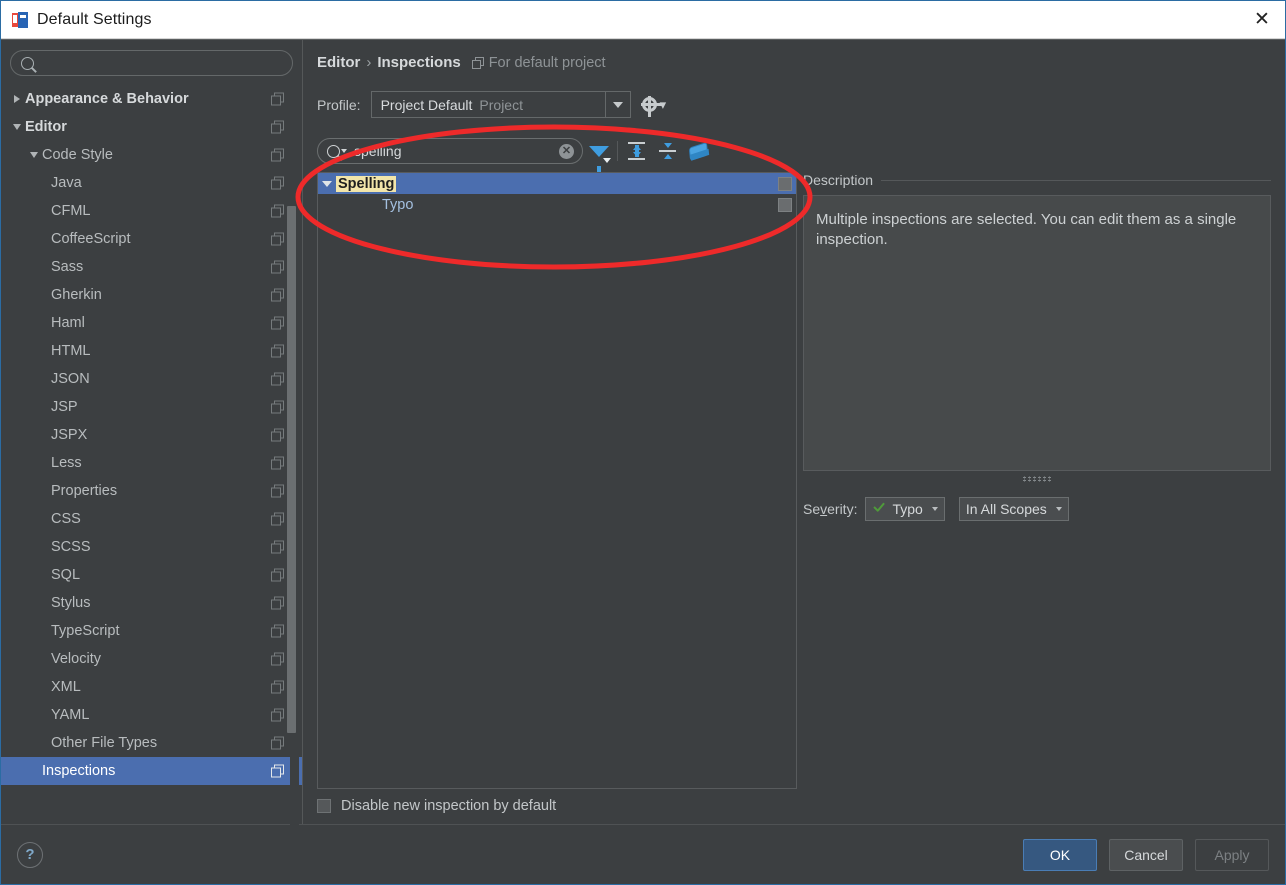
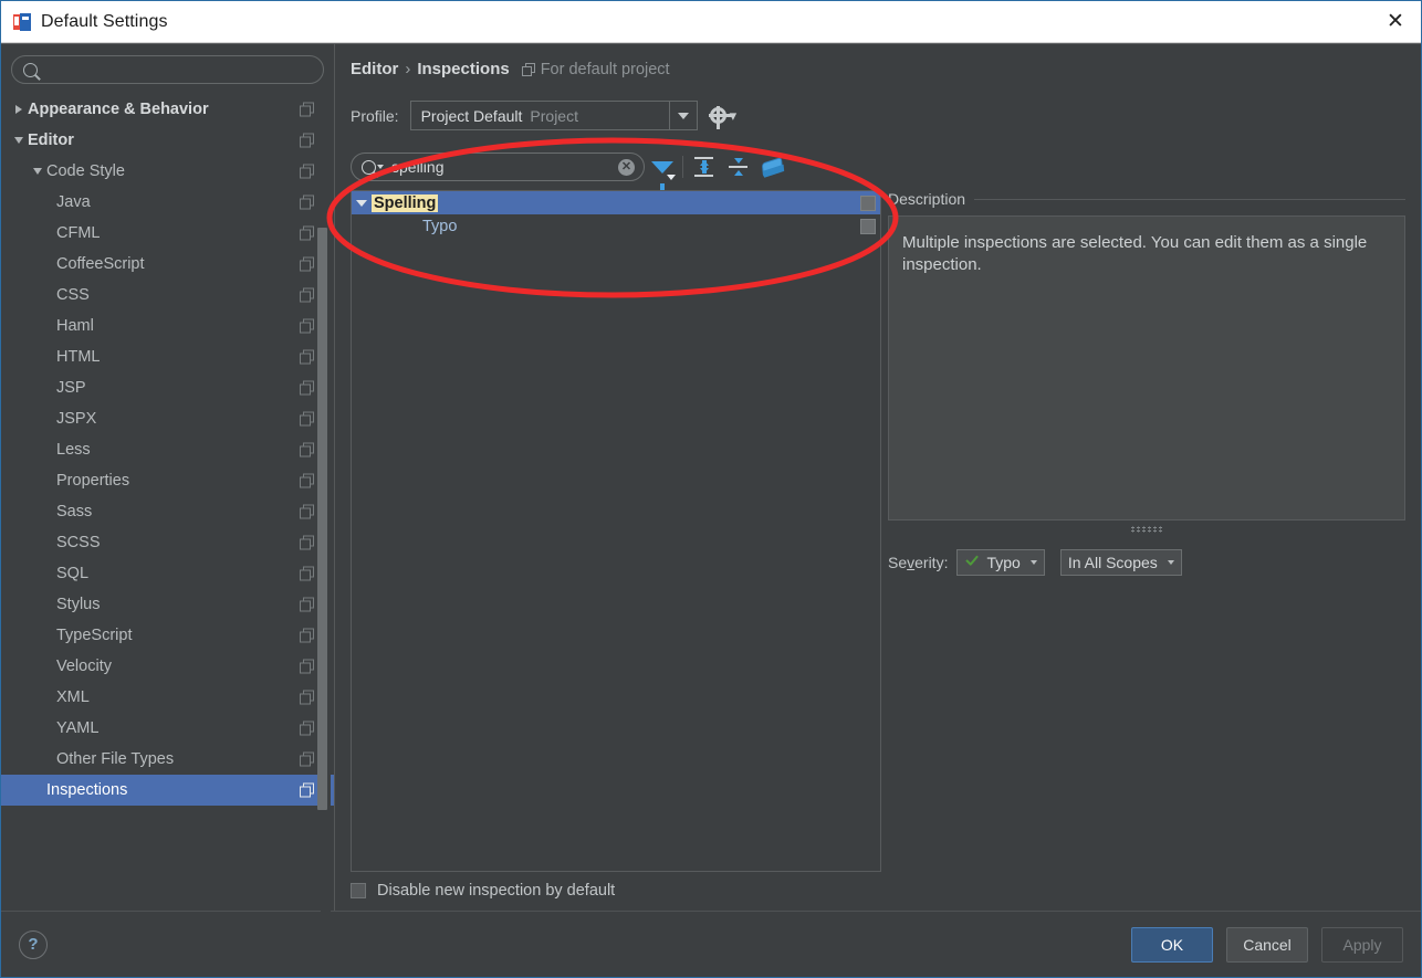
  Default Settings
  ✕
  Appearance & Behavior
  Editor
  Code Style
  Java
  CFML
  CoffeeScript
- Sass
+ CSS
- Gherkin
  Haml
  HTML
- JSON
  JSP
  JSPX
  Less
  Properties
- CSS
+ Sass
  SCSS
  SQL
  Stylus
  TypeScript
  Velocity
  XML
  YAML
  Other File Types
  Inspections
  Editor
  ›
  Inspections
  For default project
  Profile:
  Project Default
  Project
  ▾
  elling
  ✕
  Spelling
  Typo
  Description
  Multiple inspections are selected. You can edit them as a single inspection.
  Severity:
  Typo
  In All Scopes
  Disable new inspection by default
  ?
  OK
  Cancel
  Apply
